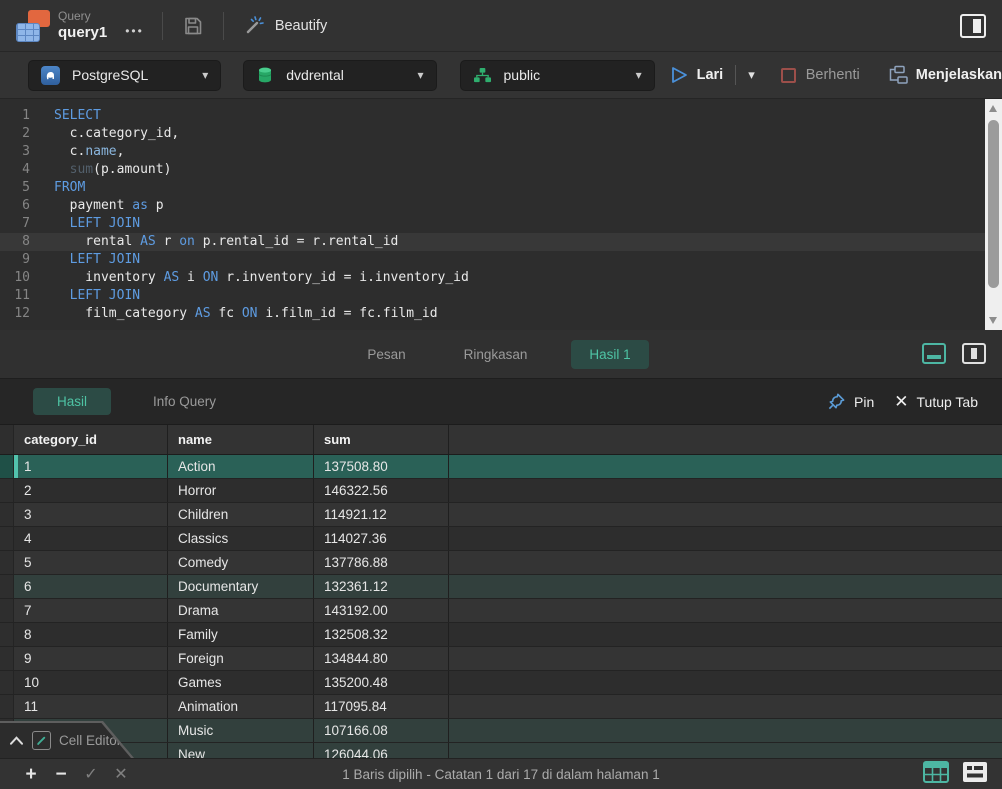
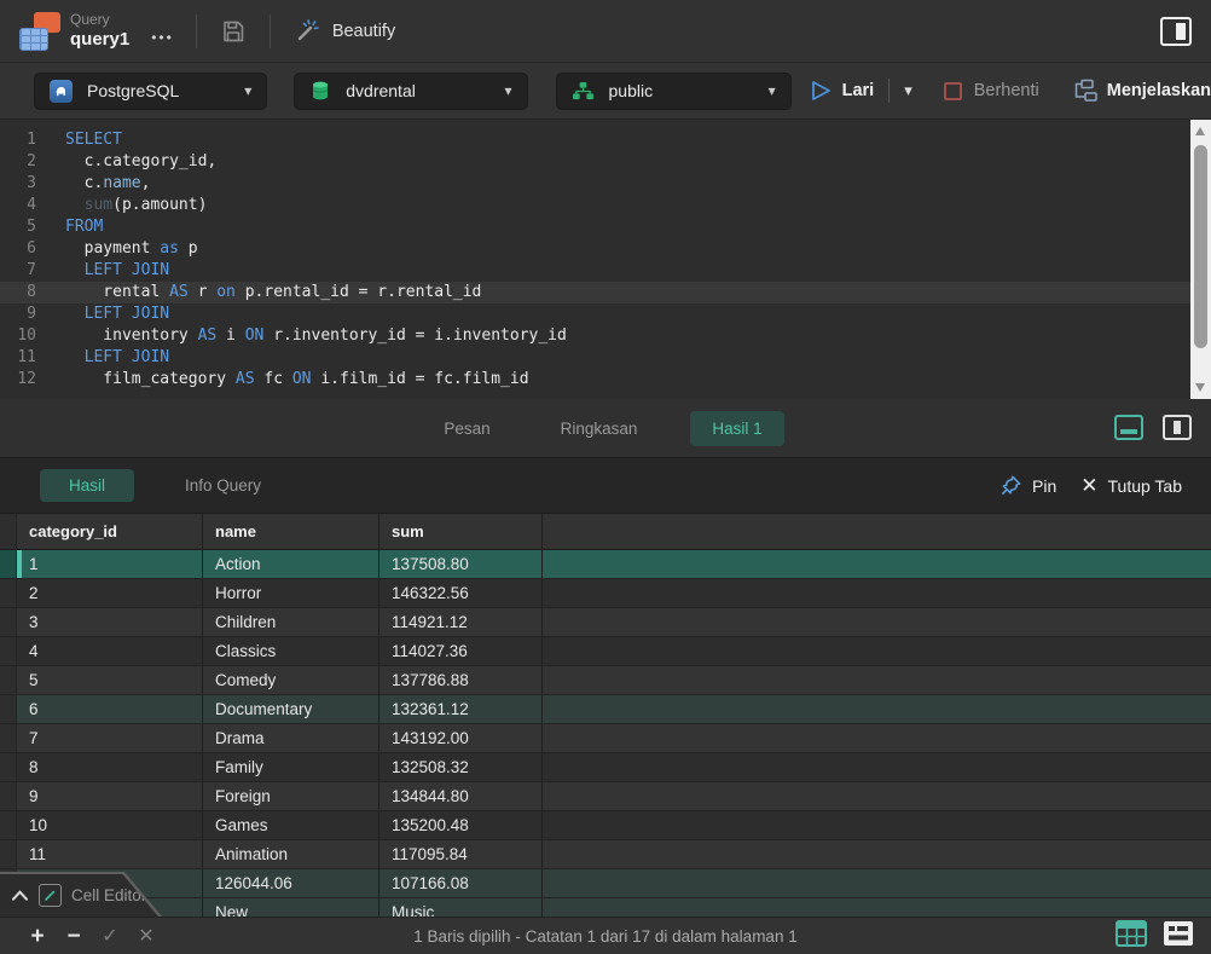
  Query
  query1
  •••
  Beautify
  PostgreSQL
  ▾
  dvdrental
  ▾
  public
  ▾
  Lari
  ▾
  Berhenti
  Menjelaskan
  1
  SELECT
  2
  c.category_id,
  3
  c.name,
  4
  sum(p.amount)
  5
  FROM
  6
  payment as p
  7
  LEFT JOIN
  8
  rental AS r on p.rental_id = r.rental_id
  9
  LEFT JOIN
  10
  inventory AS i ON r.inventory_id = i.inventory_id
  11
  LEFT JOIN
  12
  film_category AS fc ON i.film_id = fc.film_id
  Pesan
  Ringkasan
  Hasil 1
  Hasil
  Info Query
  Pin
  ✕
  Tutup Tab
  category_id
  name
  sum
  1
  Action
  137508.80
  2
  Horror
  146322.56
  3
  Children
  114921.12
  4
  Classics
  114027.36
  5
  Comedy
  137786.88
  6
  Documentary
  132361.12
  7
  Drama
  143192.00
  8
  Family
  132508.32
  9
  Foreign
  134844.80
  10
  Games
  135200.48
  11
  Animation
  117095.84
- Music
+ 126044.06
  107166.08
  New
- 126044.06
+ Music
  Cell Edito
  +
  −
  ✓
  ✕
  1 Baris dipilih - Catatan 1 dari 17 di dalam halaman 1
